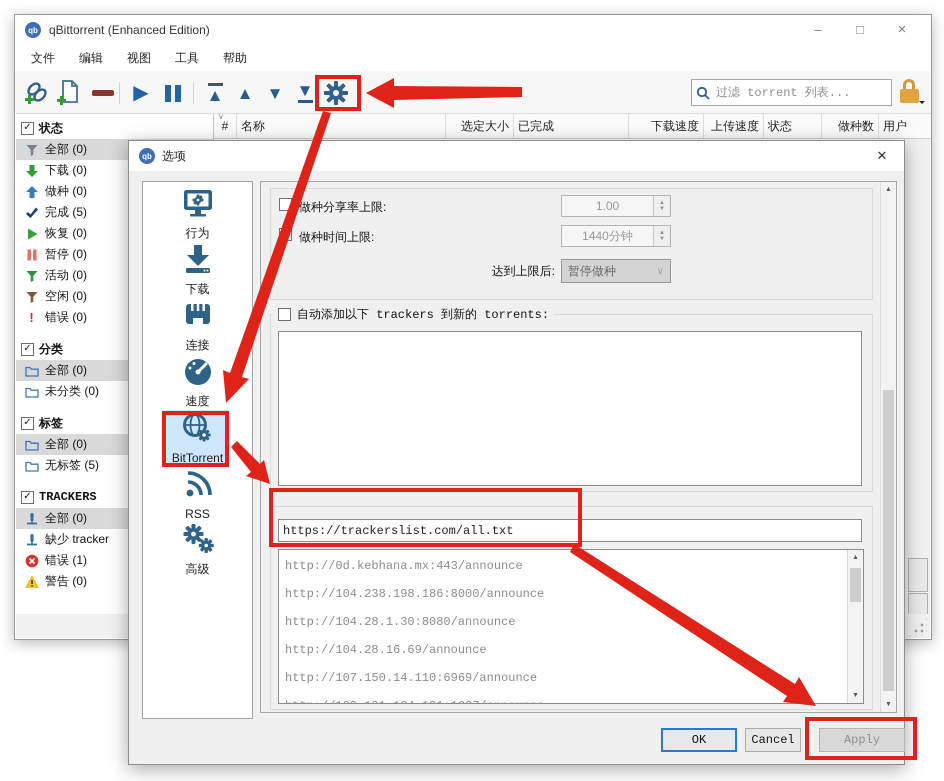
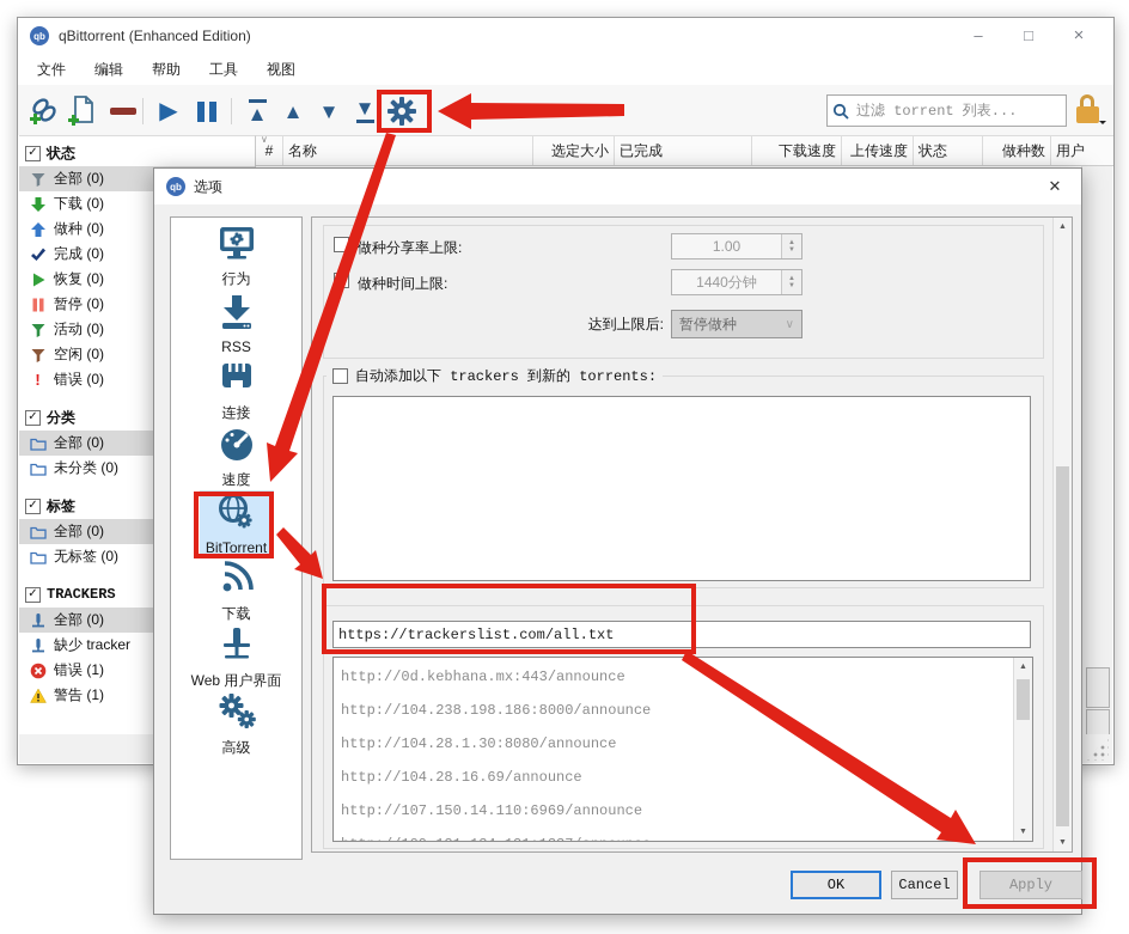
  qb
  qBittorrent (Enhanced Edition)
  –
  □
  ×
  文件
  编辑
- 视图
+ 帮助
  工具
- 帮助
+ 视图
  ▶
  ▲
  ▲
  ▼
  ▼
  过滤 torrent 列表...
  状态
  全部 (0)
  下载 (0)
  做种 (0)
- 完成 (5)
+ 完成 (0)
  恢复 (0)
  暂停 (0)
  活动 (0)
  空闲 (0)
  !
  错误 (0)
  分类
  全部 (0)
  未分类 (0)
  标签
  全部 (0)
- 无标签 (5)
+ 无标签 (0)
  TRACKERS
  全部 (0)
  缺少 tracker
  错误 (1)
- 警告 (0)
+ 警告 (1)
  ∨
  #
  名称
  选定大小
  已完成
  下载速度
  上传速度
  状态
  做种数
  用户
  qb
  选项
  ✕
  行为
- 下载
+ RSS
  连接
  速度
  BitTorrent
- RSS
+ 下载
+ Web 用户界面
  高级
  做种分享率上限:
  1.00
  做种时间上限:
  1440分钟
  达到上限后:
  暂停做种
  ∨
  自动添加以下 trackers 到新的 torrents:
  https://trackerslist.com/all.txt
  http://0d.kebhana.mx:443/announce
  http://104.238.198.186:8000/announce
  http://104.28.1.30:8080/announce
  http://104.28.16.69/announce
  http://107.150.14.110:6969/announce
  OK
  Cancel
  Apply
